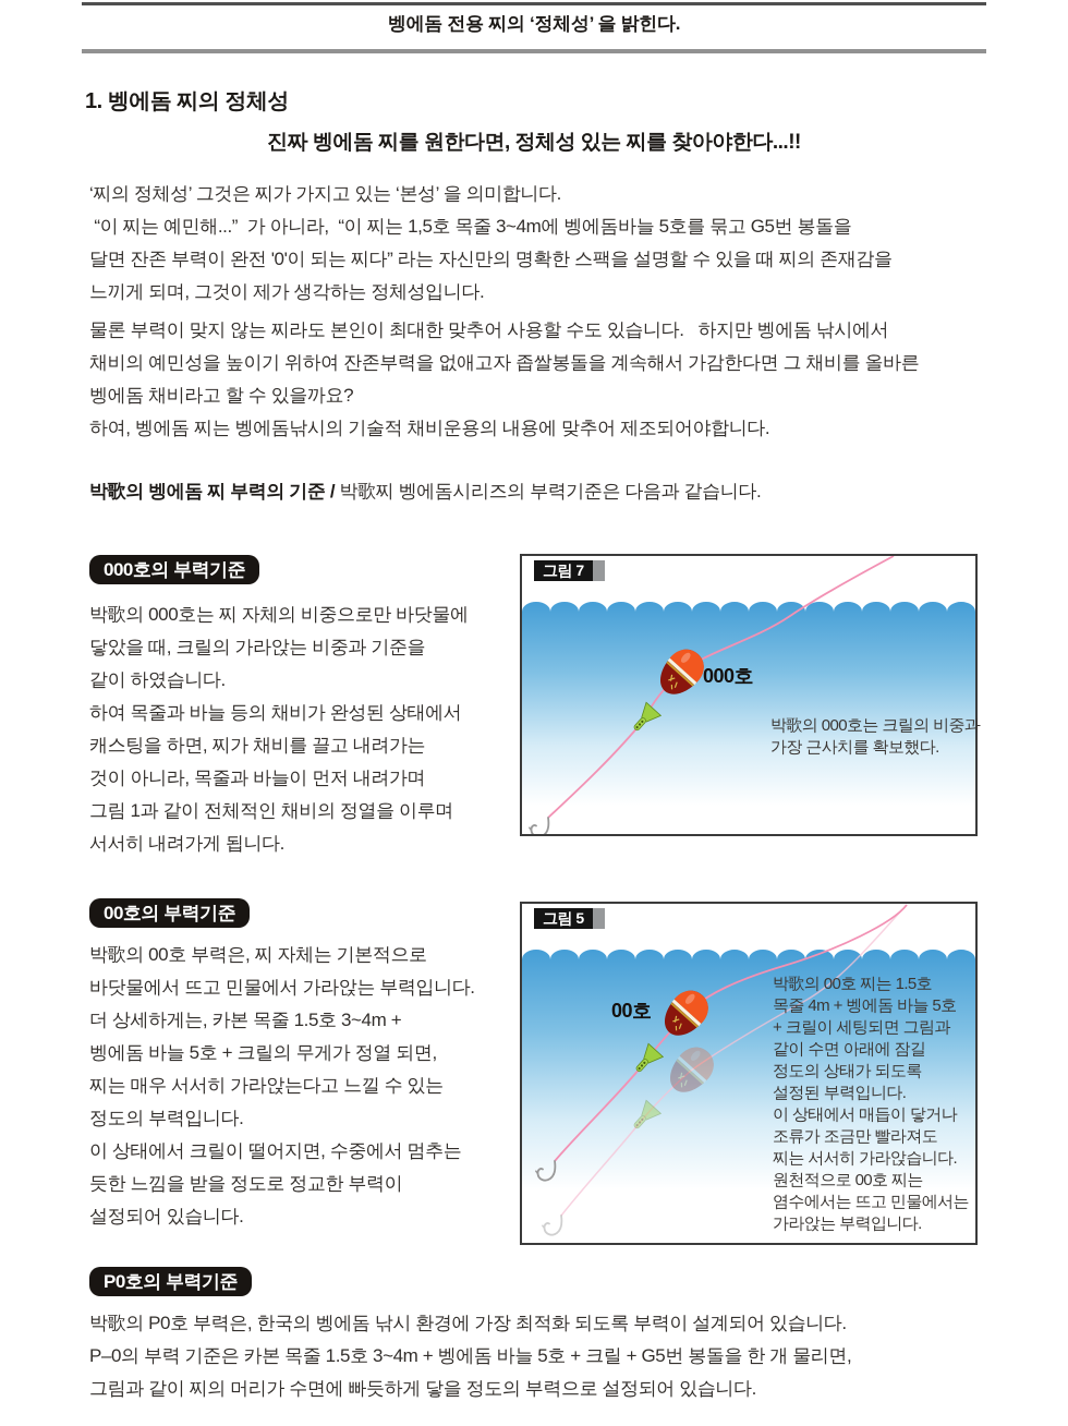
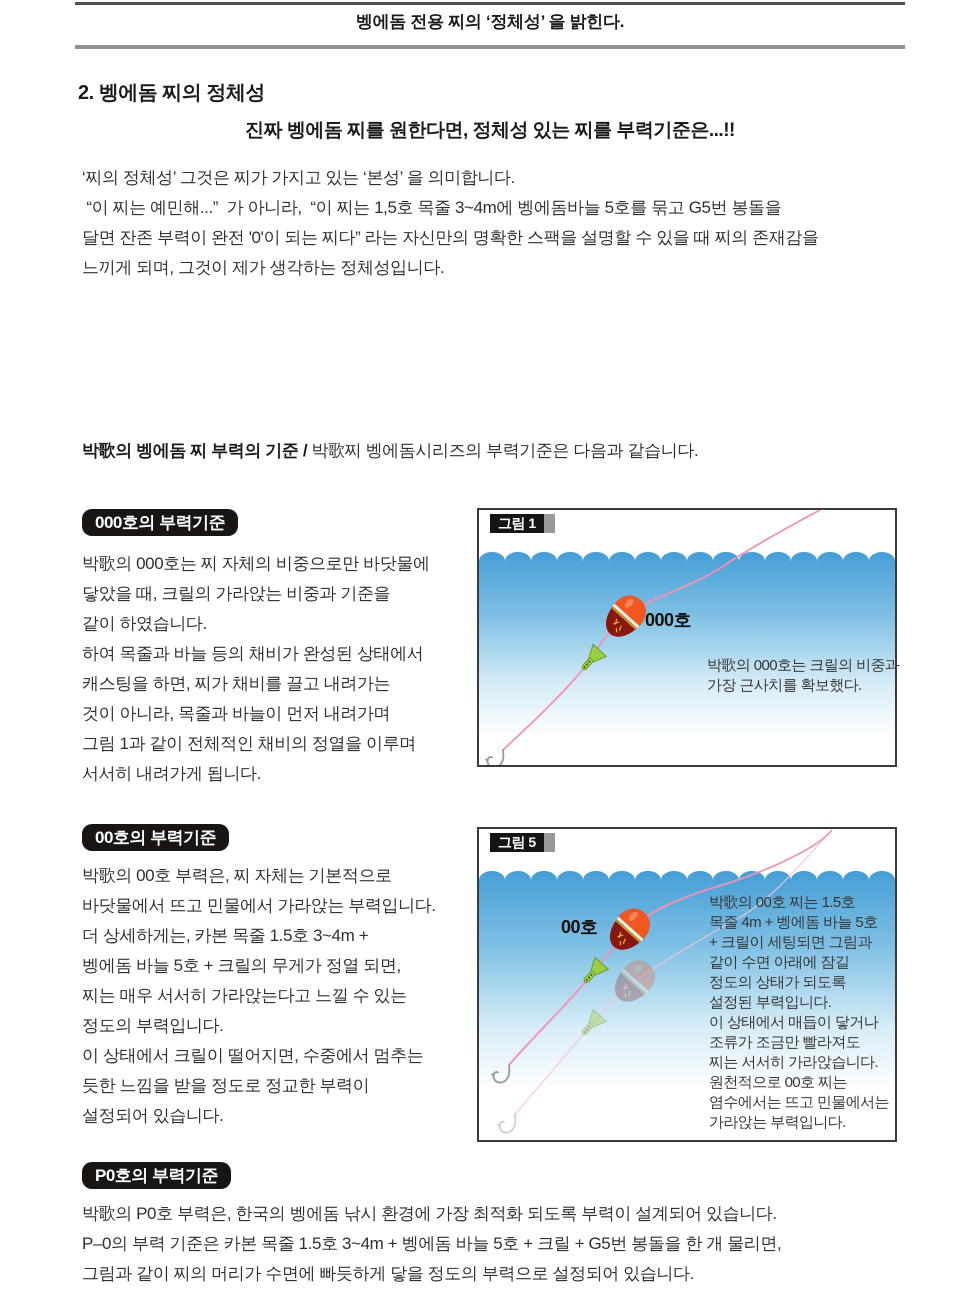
  벵에돔 전용 찌의 ‘정체성’ 을 밝힌다.
- 1. 벵에돔 찌의 정체성
+ 2. 벵에돔 찌의 정체성
- 진짜 벵에돔 찌를 원한다면, 정체성 있는 찌를 찾아야한다...!!
+ 진짜 벵에돔 찌를 원한다면, 정체성 있는 찌를 부력기준은...!!
  ‘찌의 정체성’ 그것은 찌가 가지고 있는 ‘본성’ 을 의미합니다.
  “이 찌는 예민해...” 가 아니라, “이 찌는 1,5호 목줄 3~4m에 벵에돔바늘 5호를 묶고 G5번 봉돌을
  달면 잔존 부력이 완전 '0'이 되는 찌다” 라는 자신만의 명확한 스팩을 설명할 수 있을 때 찌의 존재감을
  느끼게 되며, 그것이 제가 생각하는 정체성입니다.
- 물론 부력이 맞지 않는 찌라도 본인이 최대한 맞추어 사용할 수도 있습니다. 하지만 벵에돔 낚시에서
- 채비의 예민성을 높이기 위하여 잔존부력을 없애고자 좁쌀봉돌을 계속해서 가감한다면 그 채비를 올바른
- 벵에돔 채비라고 할 수 있을까요?
- 하여, 벵에돔 찌는 벵에돔낚시의 기술적 채비운용의 내용에 맞추어 제조되어야합니다.
  박歌의 벵에돔 찌 부력의 기준 / 박歌찌 벵에돔시리즈의 부력기준은 다음과 같습니다.
  000호의 부력기준
  박歌의 000호는 찌 자체의 비중으로만 바닷물에
  닿았을 때, 크릴의 가라앉는 비중과 기준을
  같이 하였습니다.
  하여 목줄과 바늘 등의 채비가 완성된 상태에서
  캐스팅을 하면, 찌가 채비를 끌고 내려가는
  것이 아니라, 목줄과 바늘이 먼저 내려가며
  그림 1과 같이 전체적인 채비의 정열을 이루며
  서서히 내려가게 됩니다.
- 그림 7
+ 그림 1
  000호
  박歌의 000호는 크릴의 비중과
  가장 근사치를 확보했다.
  00호의 부력기준
  박歌의 00호 부력은, 찌 자체는 기본적으로
  바닷물에서 뜨고 민물에서 가라앉는 부력입니다.
  더 상세하게는, 카본 목줄 1.5호 3~4m +
  벵에돔 바늘 5호 + 크릴의 무게가 정열 되면,
  찌는 매우 서서히 가라앉는다고 느낄 수 있는
  정도의 부력입니다.
  이 상태에서 크릴이 떨어지면, 수중에서 멈추는
  듯한 느낌을 받을 정도로 정교한 부력이
  설정되어 있습니다.
  그림 5
  00호
  박歌의 00호 찌는 1.5호
  목줄 4m + 벵에돔 바늘 5호
  + 크릴이 세팅되면 그림과
  같이 수면 아래에 잠길
  정도의 상태가 되도록
  설정된 부력입니다.
  이 상태에서 매듭이 닿거나
  조류가 조금만 빨라져도
  찌는 서서히 가라앉습니다.
  원천적으로 00호 찌는
  염수에서는 뜨고 민물에서는
  가라앉는 부력입니다.
  P0호의 부력기준
  박歌의 P0호 부력은, 한국의 벵에돔 낚시 환경에 가장 최적화 되도록 부력이 설계되어 있습니다.
  P–0의 부력 기준은 카본 목줄 1.5호 3~4m + 벵에돔 바늘 5호 + 크릴 + G5번 봉돌을 한 개 물리면,
  그림과 같이 찌의 머리가 수면에 빠듯하게 닿을 정도의 부력으로 설정되어 있습니다.
